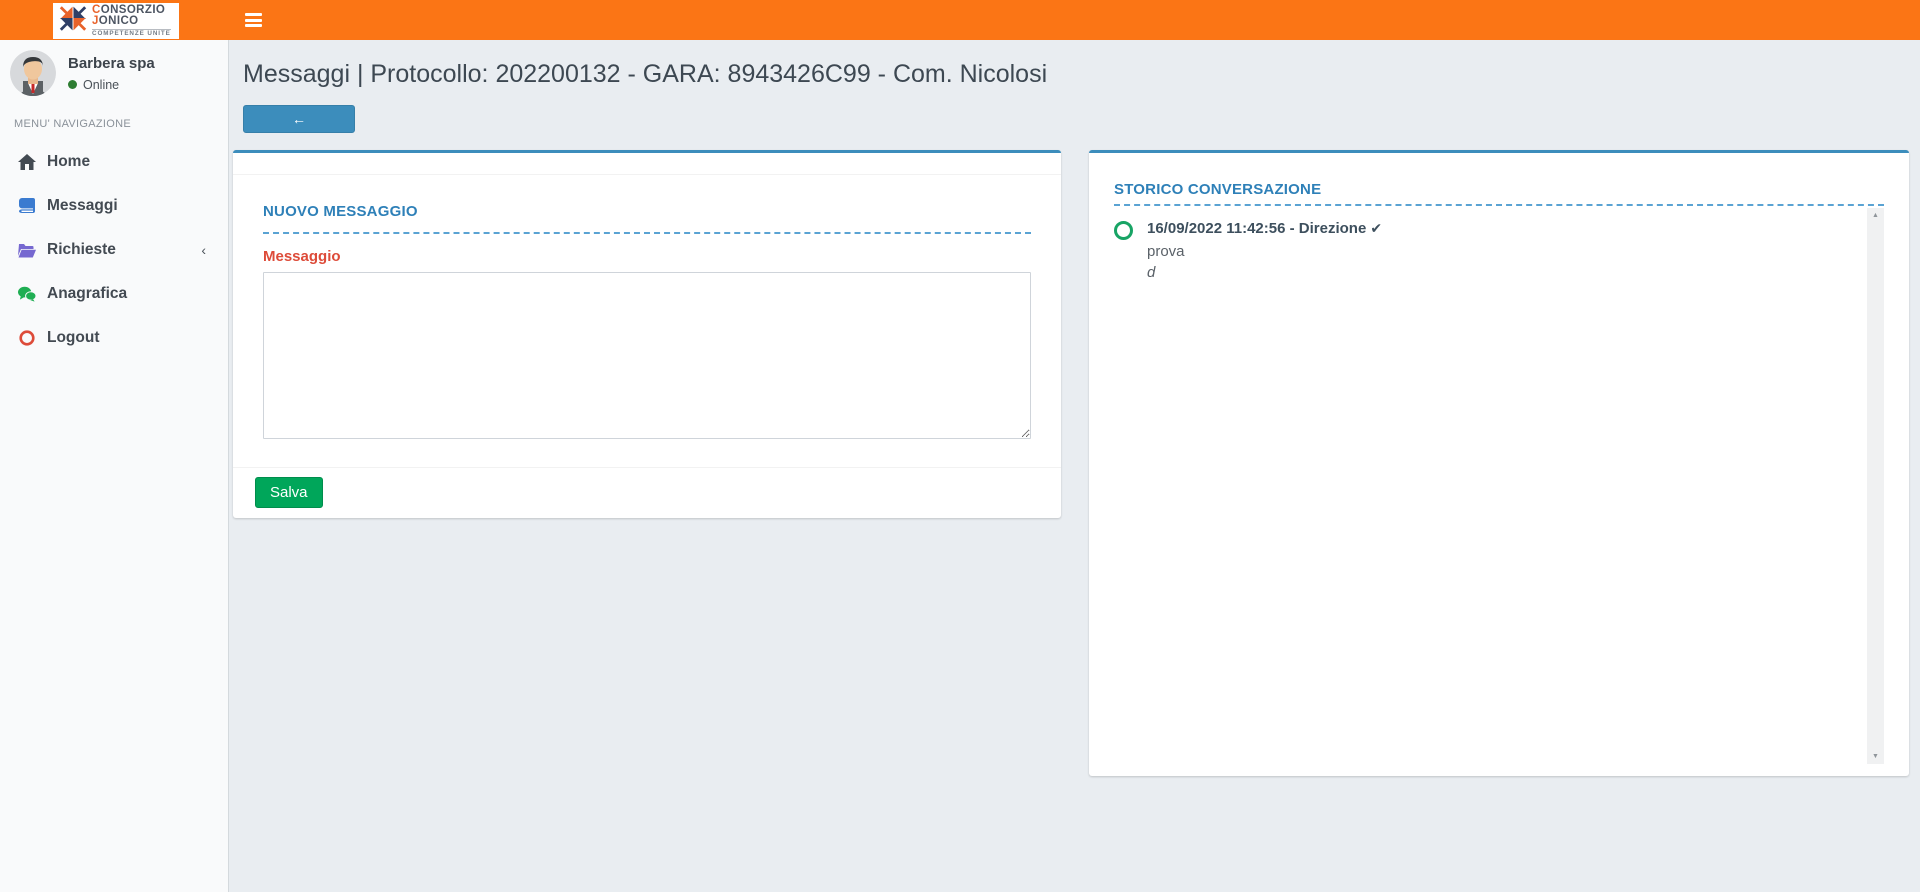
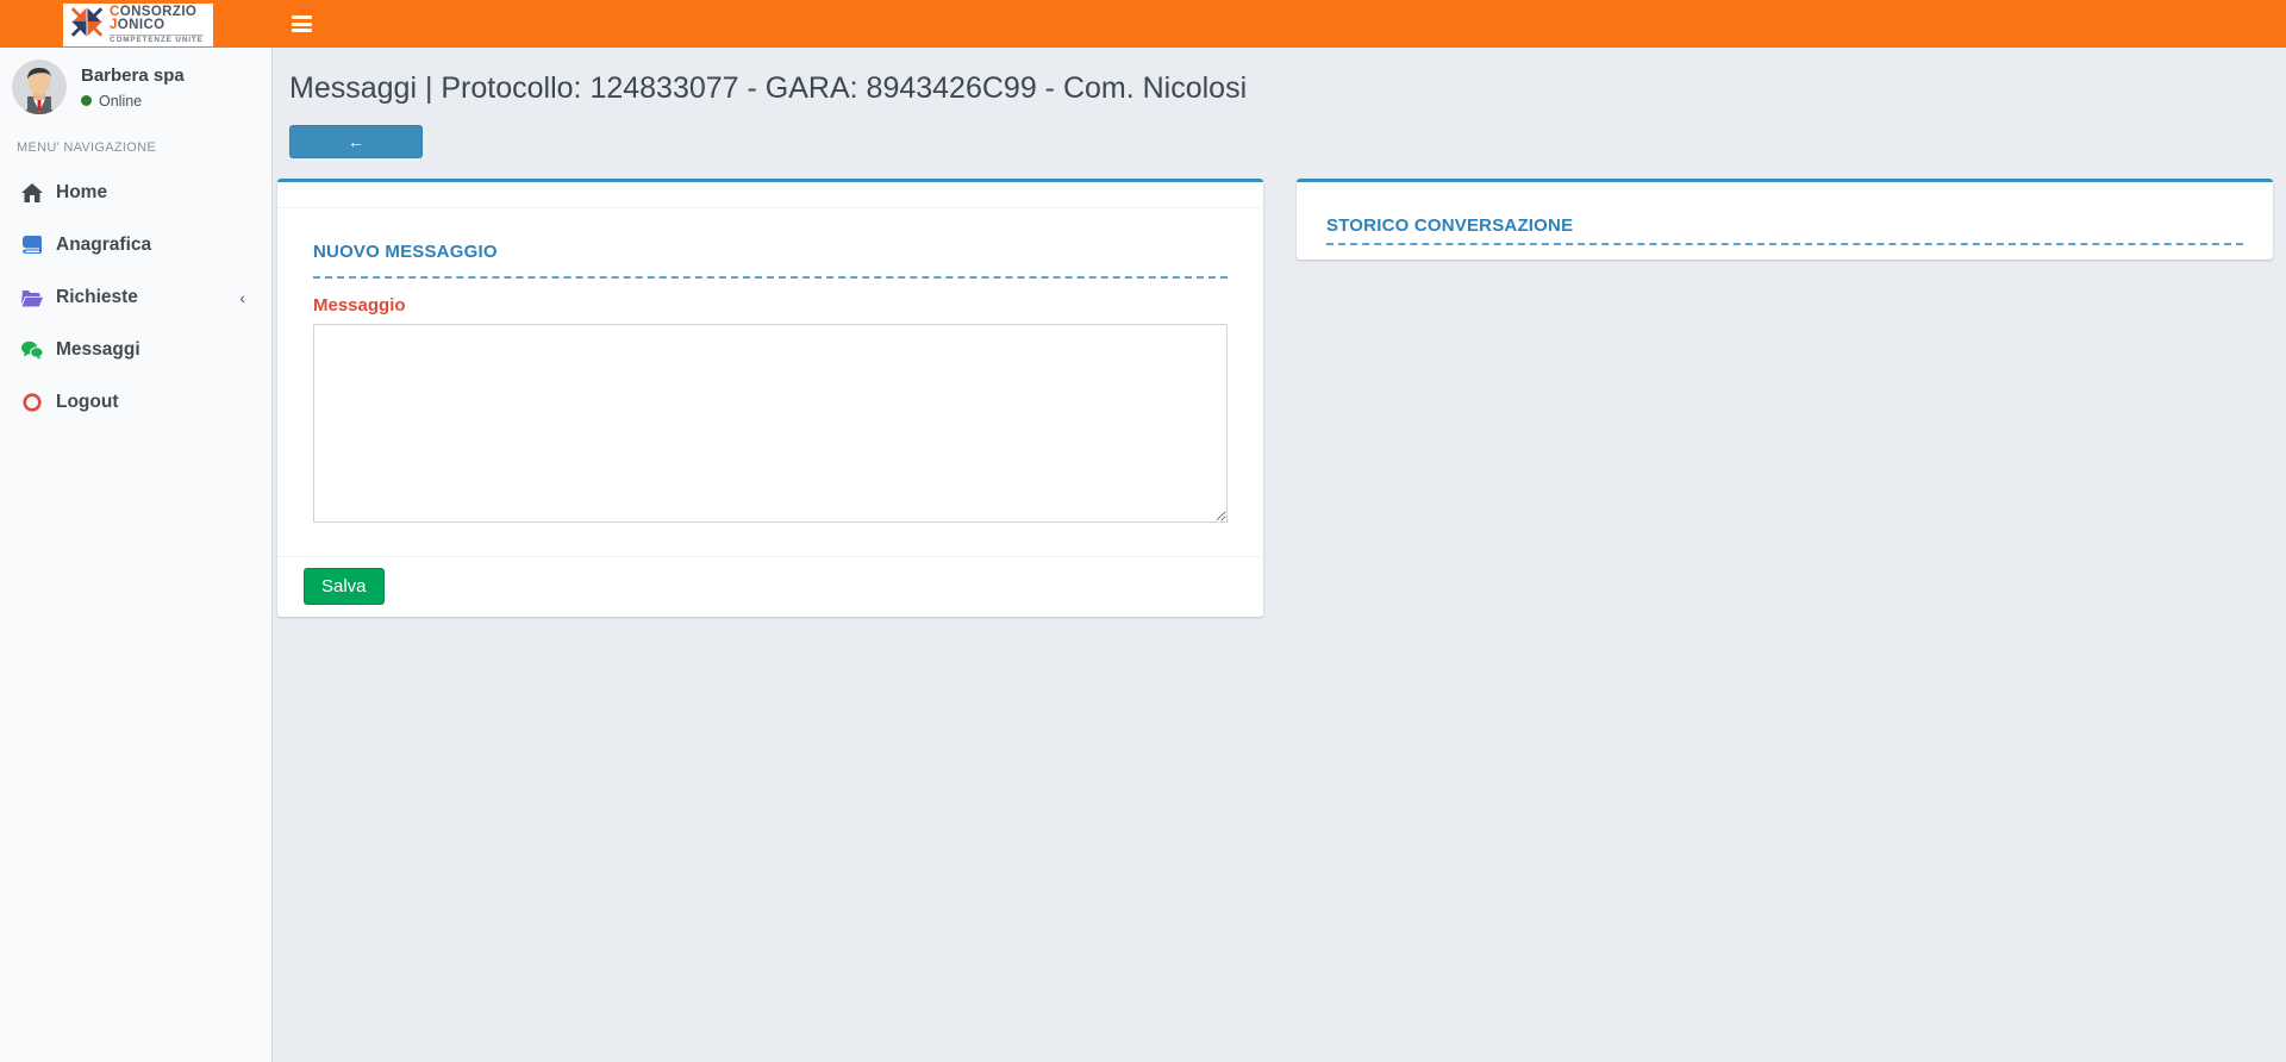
  CONSORZIO
  JONICO
  Barbera spa
  Online
  MENU' NAVIGAZIONE
  Home
- Messaggi
+ Anagrafica
  Richieste
  ‹
- Anagrafica
+ Messaggi
  Logout
- Messaggi | Protocollo: 202200132 - GARA: 8943426C99 - Com. Nicolosi
+ Messaggi | Protocollo: 124833077 - GARA: 8943426C99 - Com. Nicolosi
  ←
  NUOVO MESSAGGIO
  Messaggio
  Salva
  STORICO CONVERSAZIONE
- 16/09/2022 11:42:56 - Direzione ✔
- prova
- d
